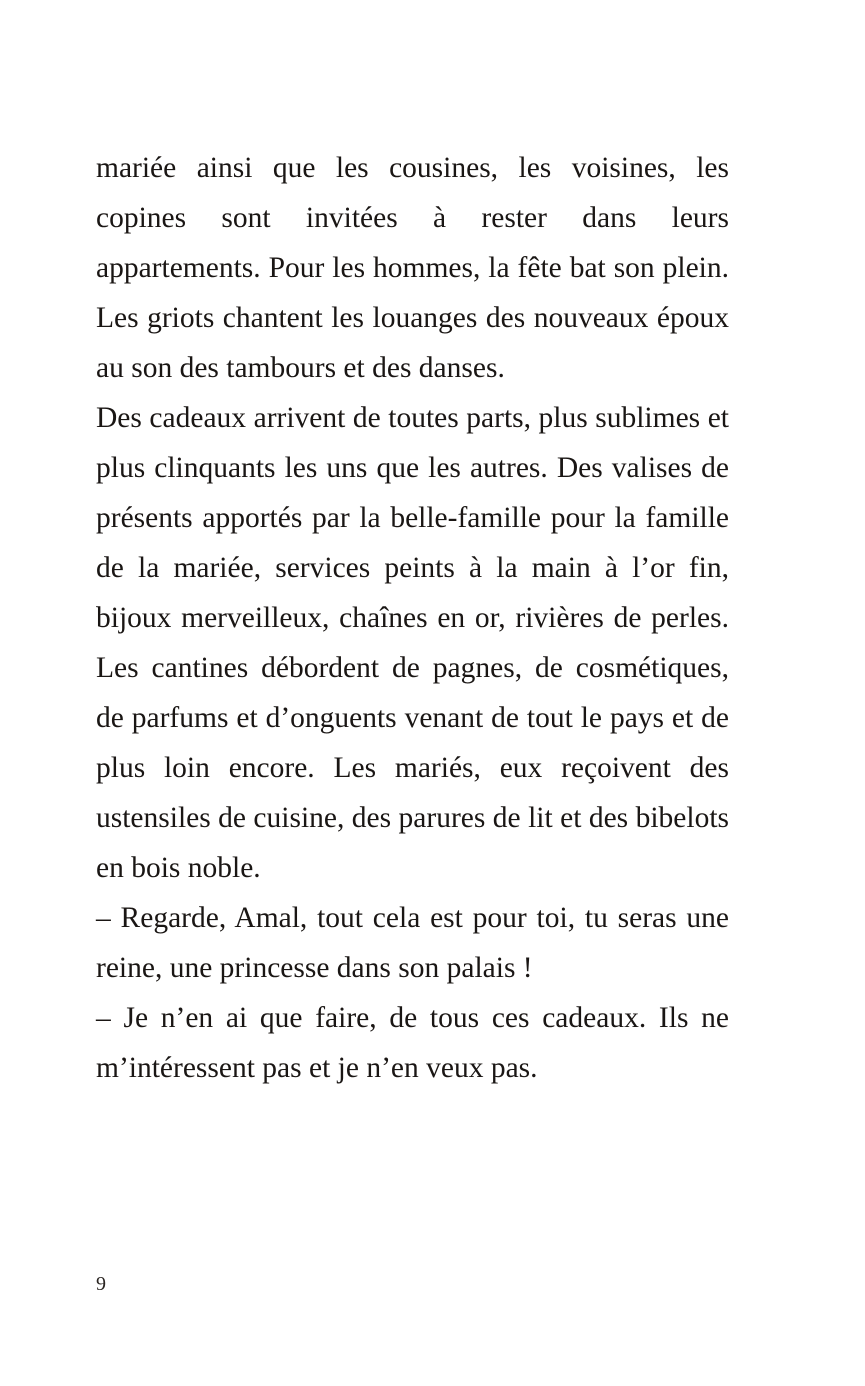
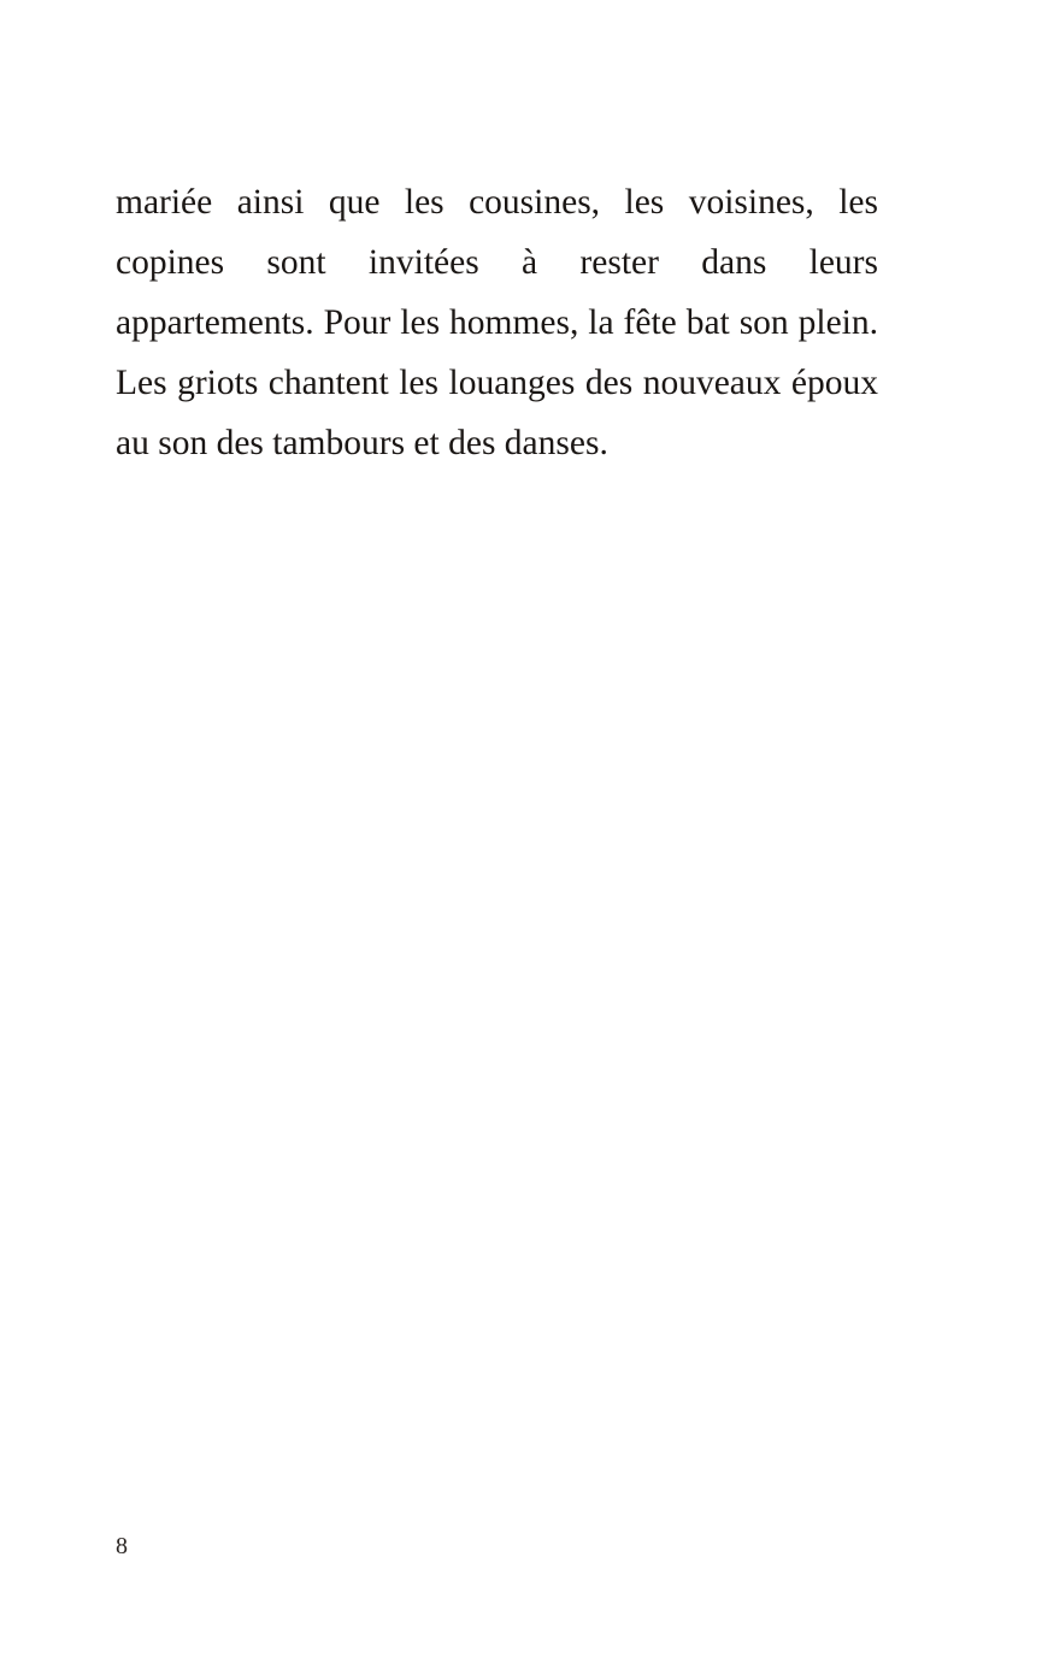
  mariée ainsi que les cousines, les voisines, les copines sont invitées à rester dans leurs appartements. Pour les hommes, la fête bat son plein. Les griots chantent les louanges des nouveaux époux au son des tambours et des danses.
- Des cadeaux arrivent de toutes parts, plus sublimes et plus clinquants les uns que les autres. Des valises de présents apportés par la belle-famille pour la famille de la mariée, services peints à la main à l’or fin, bijoux merveilleux, chaînes en or, rivières de perles. Les cantines débordent de pagnes, de cosmétiques, de parfums et d’onguents venant de tout le pays et de plus loin encore. Les mariés, eux reçoivent des ustensiles de cuisine, des parures de lit et des bibelots en bois noble.
- – Regarde, Amal, tout cela est pour toi, tu seras une reine, une princesse dans son palais !
- – Je n’en ai que faire, de tous ces cadeaux. Ils ne m’intéressent pas et je n’en veux pas.
- 9
+ 8
